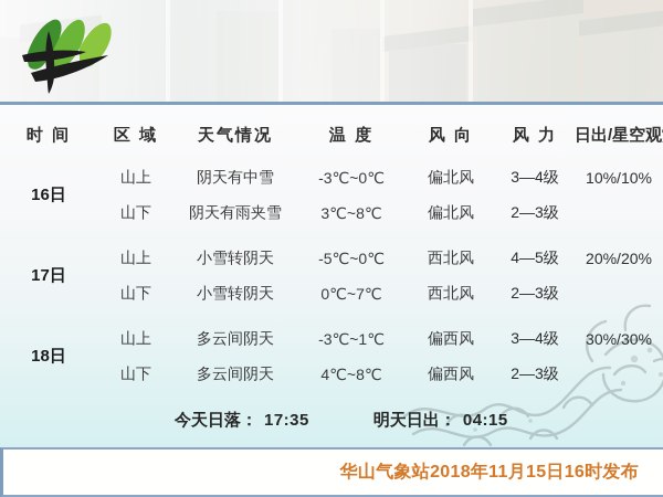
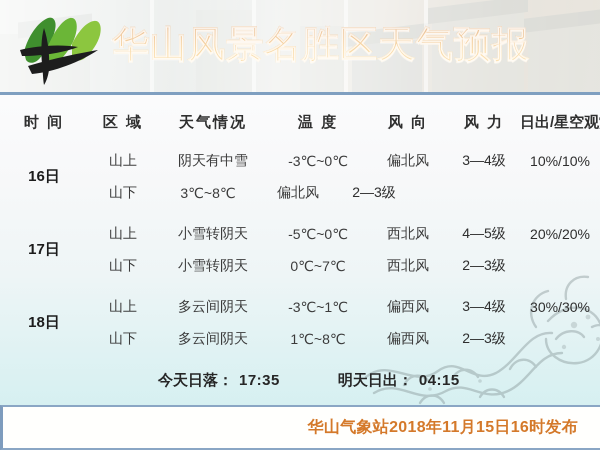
+ 华山风景名胜区天气预报
  时 间
  区 域
  天气情况
  温 度
  风 向
  风 力
  日出/星空观
  16日
  山上
  阴天有中雪
  -3℃~0℃
  偏北风
  3—4级
  10%/10%
  山下
- 阴天有雨夹雪
  3℃~8℃
  偏北风
  2—3级
  17日
  山上
  小雪转阴天
  -5℃~0℃
  西北风
  4—5级
  20%/20%
  山下
  小雪转阴天
  0℃~7℃
  西北风
  2—3级
  18日
  山上
  多云间阴天
  -3℃~1℃
  偏西风
  3—4级
  30%/30%
  山下
  多云间阴天
- 4℃~8℃
+ 1℃~8℃
  偏西风
  2—3级
  今天日落： 17:35
  明天日出： 04:15
  华山气象站2018年11月15日16时发布
